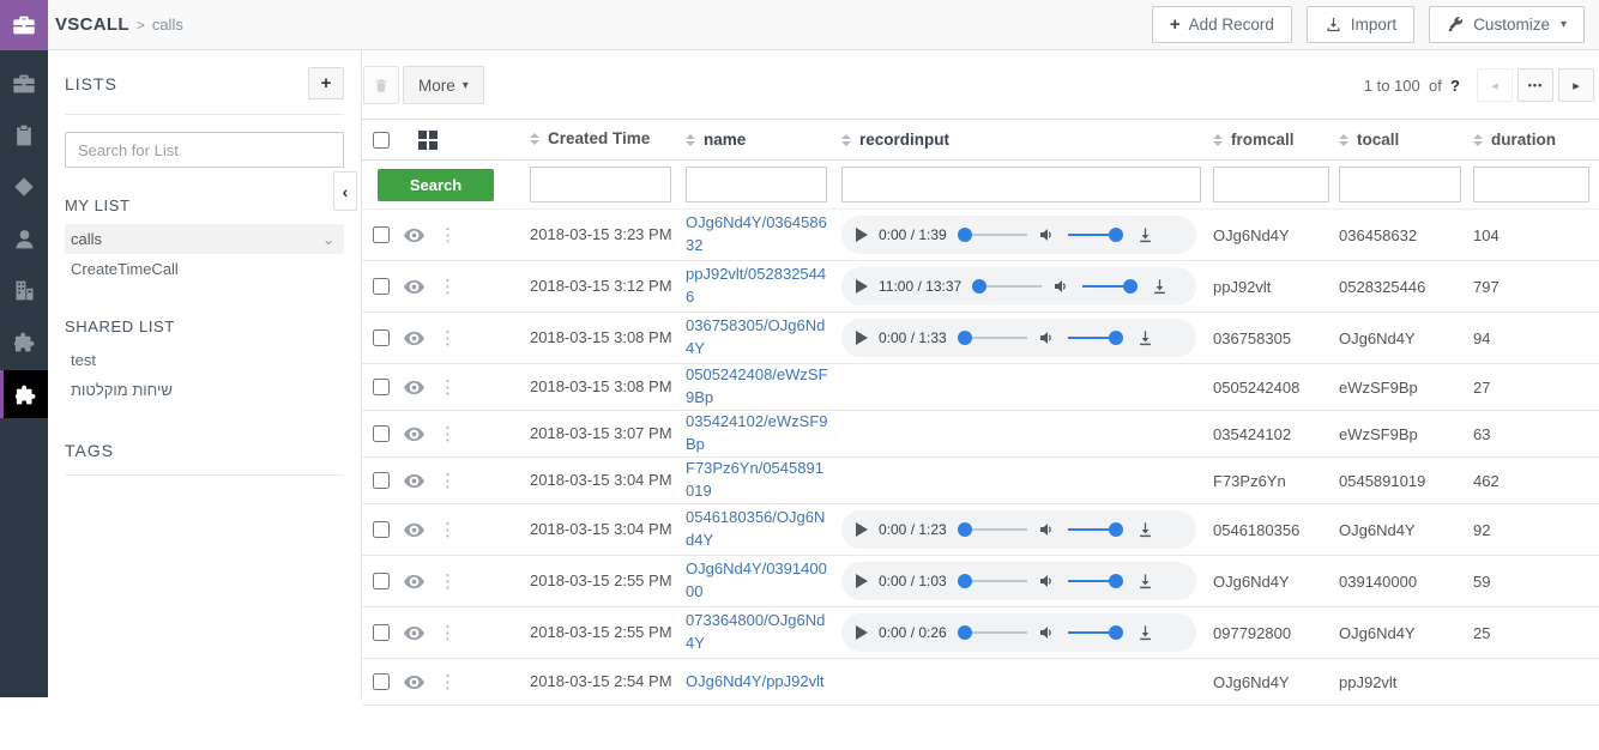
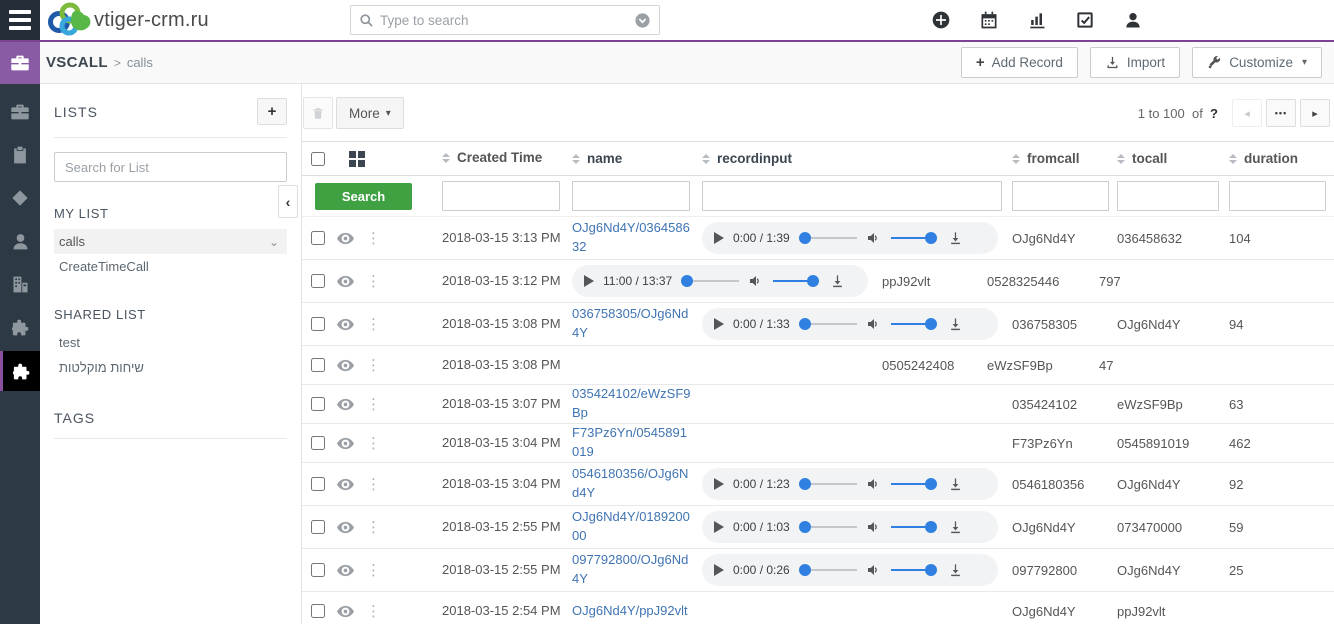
+ vtiger-crm.ru
+ Type to search
  VSCALL
  >
  calls
  +
  Add Record
  Import
  Customize
  ▾
  LISTS
  +
  Search for List
  MY LIST
  calls
  ⌄
  CreateTimeCall
  SHARED LIST
  test
  שיחות מוקלטות
  TAGS
  ‹
  More
  ▾
  1 to 100 of ?
  ◂
  •••
  ▸
  Created Time
  name
  recordinput
  fromcall
  tocall
  duration
  Search
  ⋮
- 2018-03-15 3:23 PM
+ 2018-03-15 3:13 PM
  OJg6Nd4Y/036458632
  0:00 / 1:39
  OJg6Nd4Y
  036458632
  104
  ⋮
  2018-03-15 3:12 PM
- ppJ92vlt/0528325446
  11:00 / 13:37
  ppJ92vlt
  0528325446
  797
  ⋮
  2018-03-15 3:08 PM
  036758305/OJg6Nd4Y
  0:00 / 1:33
  036758305
  OJg6Nd4Y
  94
  ⋮
  2018-03-15 3:08 PM
- 0505242408/eWzSF9Bp
  0505242408
  eWzSF9Bp
- 27
+ 47
  ⋮
  2018-03-15 3:07 PM
  035424102/eWzSF9Bp
  035424102
  eWzSF9Bp
  63
  ⋮
  2018-03-15 3:04 PM
  F73Pz6Yn/0545891019
  F73Pz6Yn
  0545891019
  462
  ⋮
  2018-03-15 3:04 PM
  0546180356/OJg6Nd4Y
  0:00 / 1:23
  0546180356
  OJg6Nd4Y
  92
  ⋮
  2018-03-15 2:55 PM
- OJg6Nd4Y/039140000
+ OJg6Nd4Y/018920000
  0:00 / 1:03
  OJg6Nd4Y
- 039140000
+ 073470000
  59
  ⋮
  2018-03-15 2:55 PM
- 073364800/OJg6Nd4Y
+ 097792800/OJg6Nd4Y
  0:00 / 0:26
  097792800
  OJg6Nd4Y
  25
  ⋮
  2018-03-15 2:54 PM
  OJg6Nd4Y/ppJ92vlt
  OJg6Nd4Y
  ppJ92vlt
